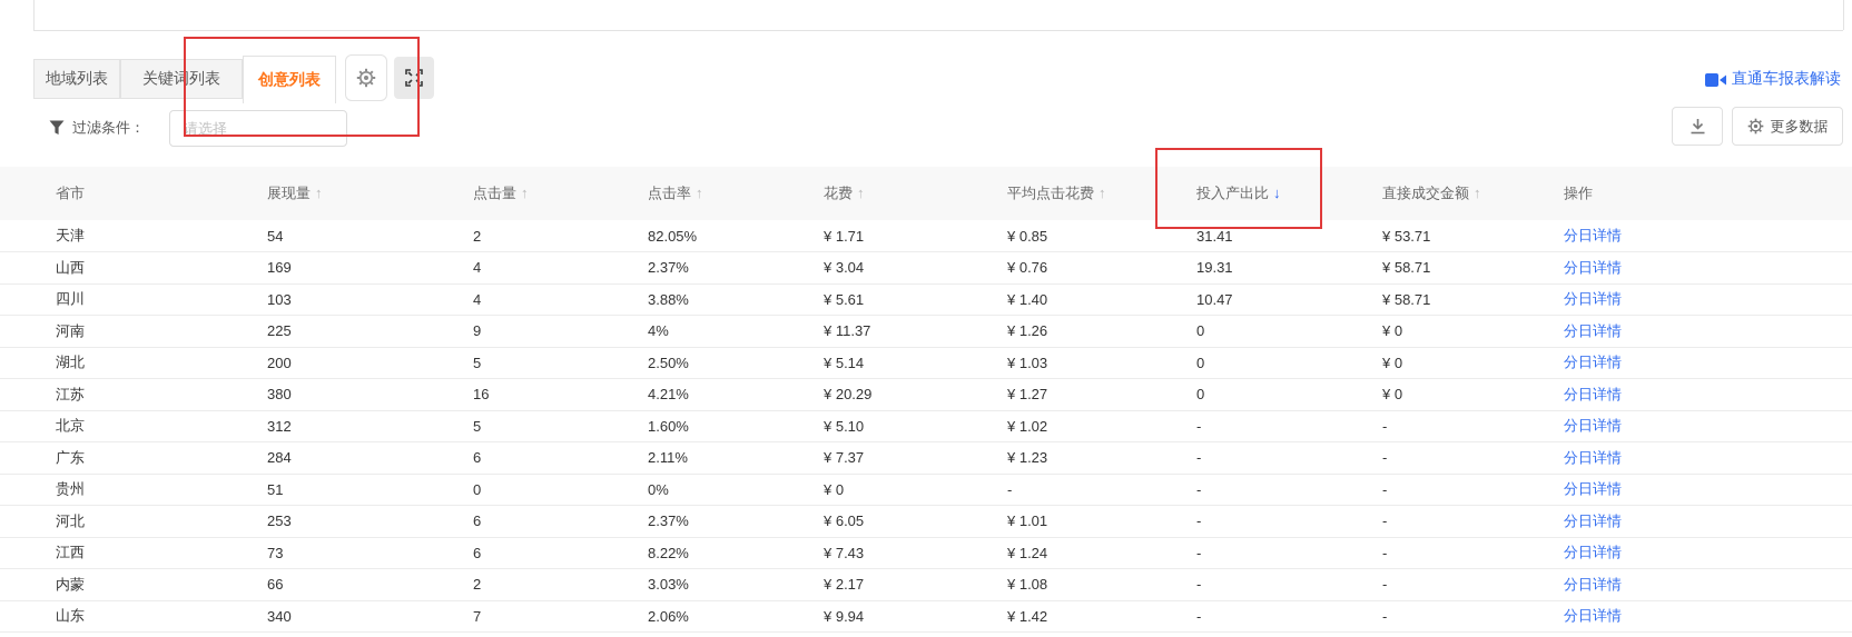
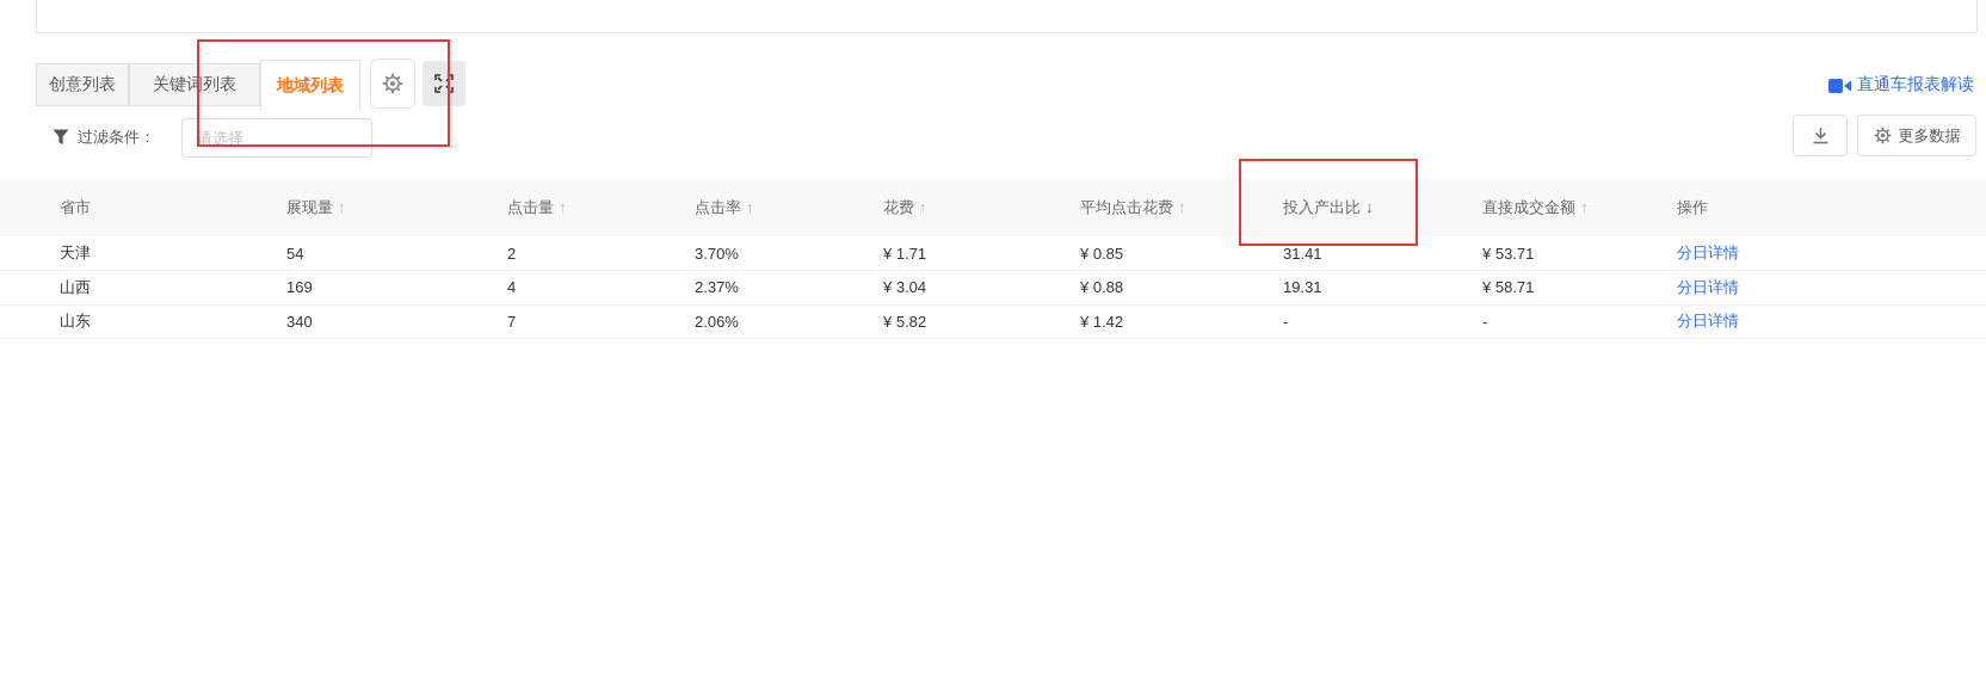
- 地域列表
+ 创意列表
  关键词列表
- 创意列表
+ 地域列表
  直通车报表解读
  过滤条件：
  请选择
  更多数据
  省市	展现量 ↑	点击量 ↑	点击率 ↑	花费 ↑	平均点击花费 ↑	投入产出比 ↓	直接成交金额 ↑	操作
- 天津	54	2	82.05%	¥ 1.71	¥ 0.85	31.41	¥ 53.71	分日详情
+ 天津	54	2	3.70%	¥ 1.71	¥ 0.85	31.41	¥ 53.71	分日详情
- 山西	169	4	2.37%	¥ 3.04	¥ 0.76	19.31	¥ 58.71	分日详情
+ 山西	169	4	2.37%	¥ 3.04	¥ 0.88	19.31	¥ 58.71	分日详情
- 四川	103	4	3.88%	¥ 5.61	¥ 1.40	10.47	¥ 58.71	分日详情
- 河南	225	9	4%	¥ 11.37	¥ 1.26	0	¥ 0	分日详情
- 湖北	200	5	2.50%	¥ 5.14	¥ 1.03	0	¥ 0	分日详情
- 江苏	380	16	4.21%	¥ 20.29	¥ 1.27	0	¥ 0	分日详情
- 北京	312	5	1.60%	¥ 5.10	¥ 1.02	-	-	分日详情
- 广东	284	6	2.11%	¥ 7.37	¥ 1.23	-	-	分日详情
- 贵州	51	0	0%	¥ 0	-	-	-	分日详情
- 河北	253	6	2.37%	¥ 6.05	¥ 1.01	-	-	分日详情
- 江西	73	6	8.22%	¥ 7.43	¥ 1.24	-	-	分日详情
- 内蒙	66	2	3.03%	¥ 2.17	¥ 1.08	-	-	分日详情
- 山东	340	7	2.06%	¥ 9.94	¥ 1.42	-	-	分日详情
+ 山东	340	7	2.06%	¥ 5.82	¥ 1.42	-	-	分日详情
